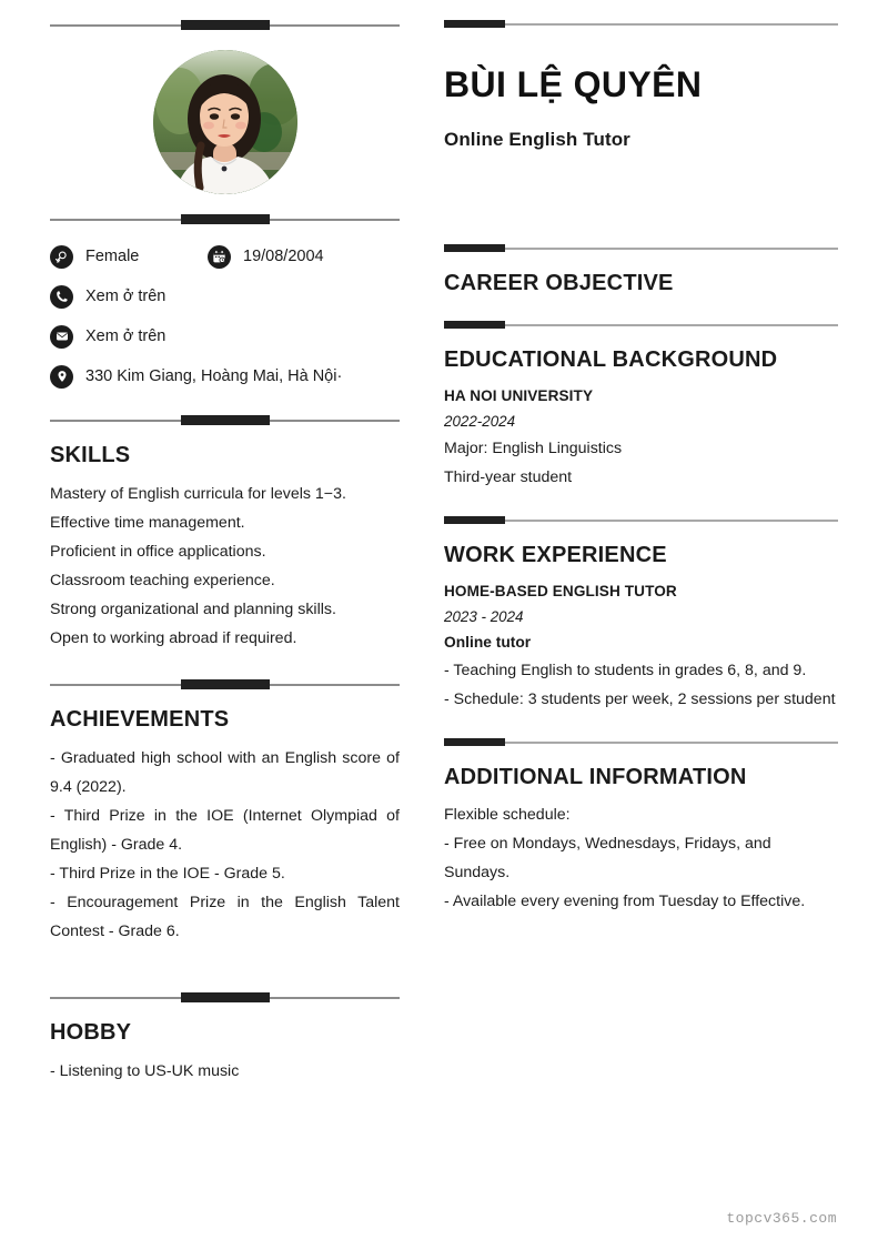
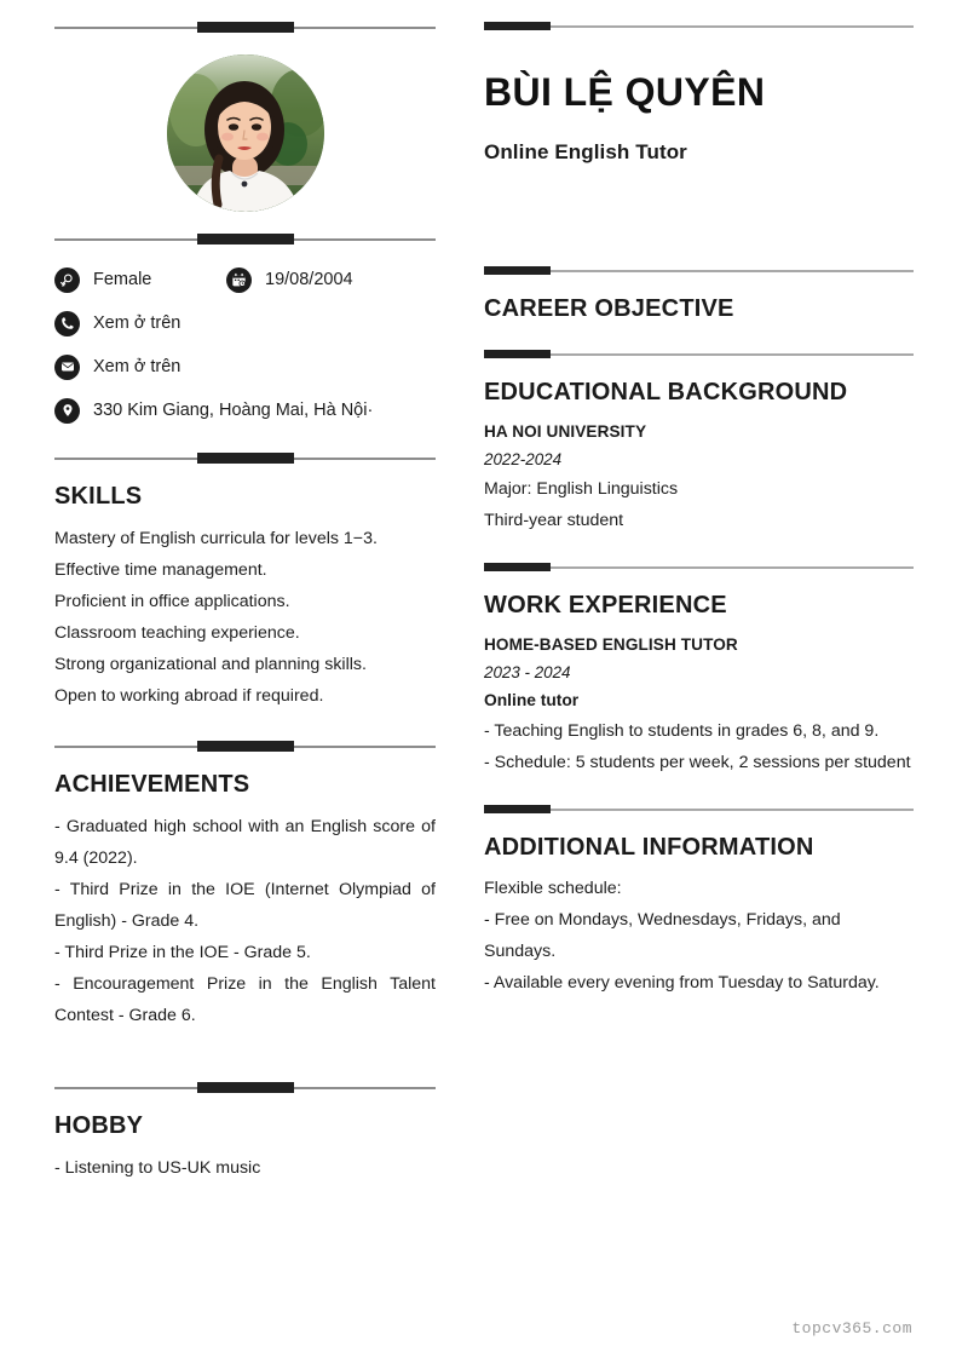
  Female
  19/08/2004
  Xem ở trên
  Xem ở trên
  330 Kim Giang, Hoàng Mai, Hà Nội·
  SKILLS
  Mastery of English curricula for levels 1−3.
  Effective time management.
  Proficient in office applications.
  Classroom teaching experience.
  Strong organizational and planning skills.
  Open to working abroad if required.
  ACHIEVEMENTS
  - Graduated high school with an English score of 9.4 (2022).
  - Third Prize in the IOE (Internet Olympiad of English) - Grade 4.
  - Third Prize in the IOE - Grade 5.
  - Encouragement Prize in the English Talent Contest - Grade 6.
  HOBBY
  - Listening to US-UK music
  BÙI LỆ QUYÊN
  Online English Tutor
  CAREER OBJECTIVE
  EDUCATIONAL BACKGROUND
  HA NOI UNIVERSITY
  2022-2024
  Major: English Linguistics
  Third-year student
  WORK EXPERIENCE
  HOME-BASED ENGLISH TUTOR
  2023 - 2024
  Online tutor
  - Teaching English to students in grades 6, 8, and 9.
- - Schedule: 3 students per week, 2 sessions per student
+ - Schedule: 5 students per week, 2 sessions per student
  ADDITIONAL INFORMATION
  Flexible schedule:
  - Free on Mondays, Wednesdays, Fridays, and Sundays.
- - Available every evening from Tuesday to Effective.
+ - Available every evening from Tuesday to Saturday.
  topcv365.com
